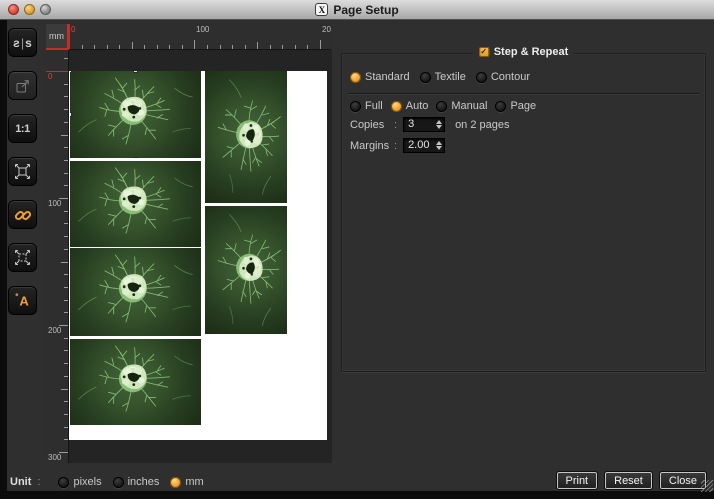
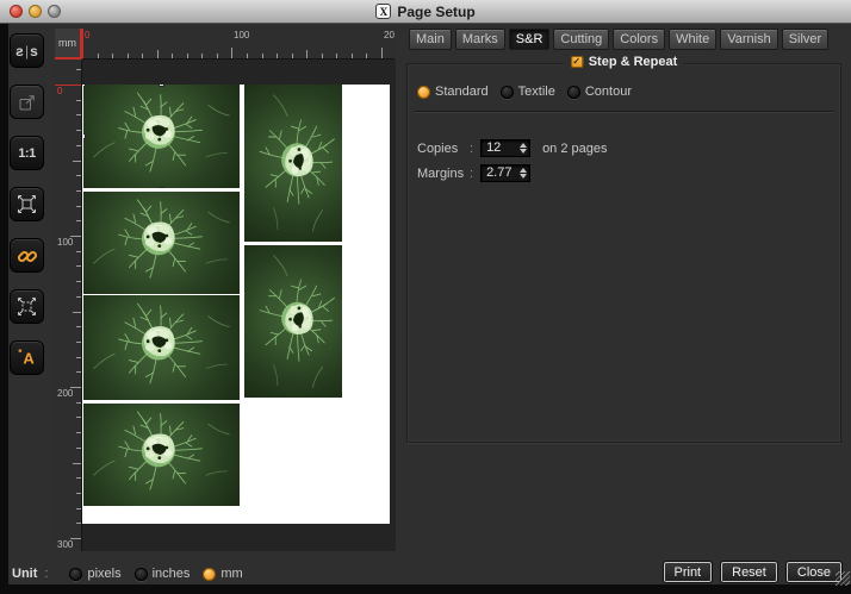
  X
  Page Setup
  |
  s
  1:1
  *A
  mm
  0
  100
  0
  100
  200
  300
+ Main
+ Marks
+ S&R
+ Cutting
+ Colors
+ White
+ Varnish
+ Silver
  ✓
  Step & Repeat
  Standard
  Textile
  Contour
- Full
- Auto
- Manual
- Page
  Copies
  :
- 3
+ 12
  on 2 pages
  Margins
  :
- 2.00
+ 2.77
  Unit
  :
  pixels
  inches
  mm
  Print
  Reset
  Close
